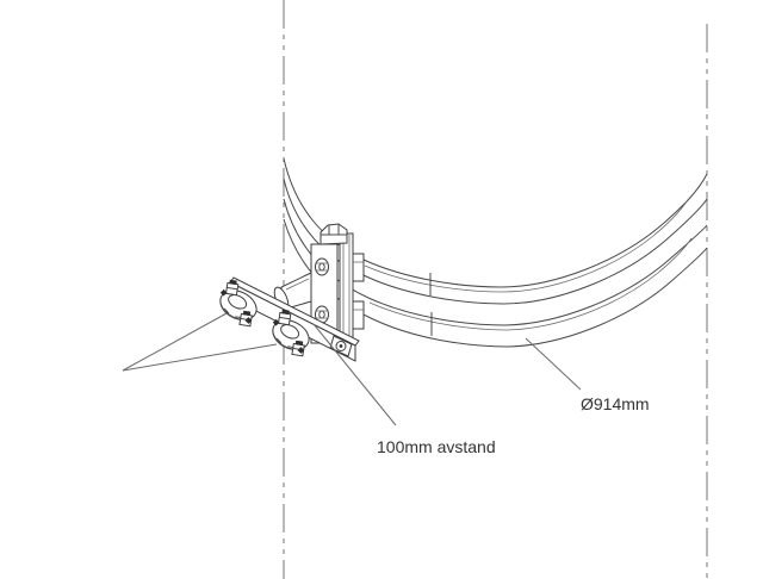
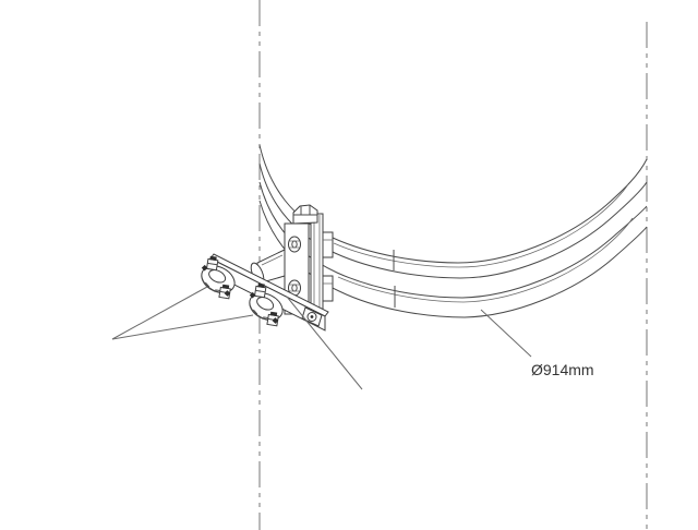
- 100mm avstand
  Ø914mm
